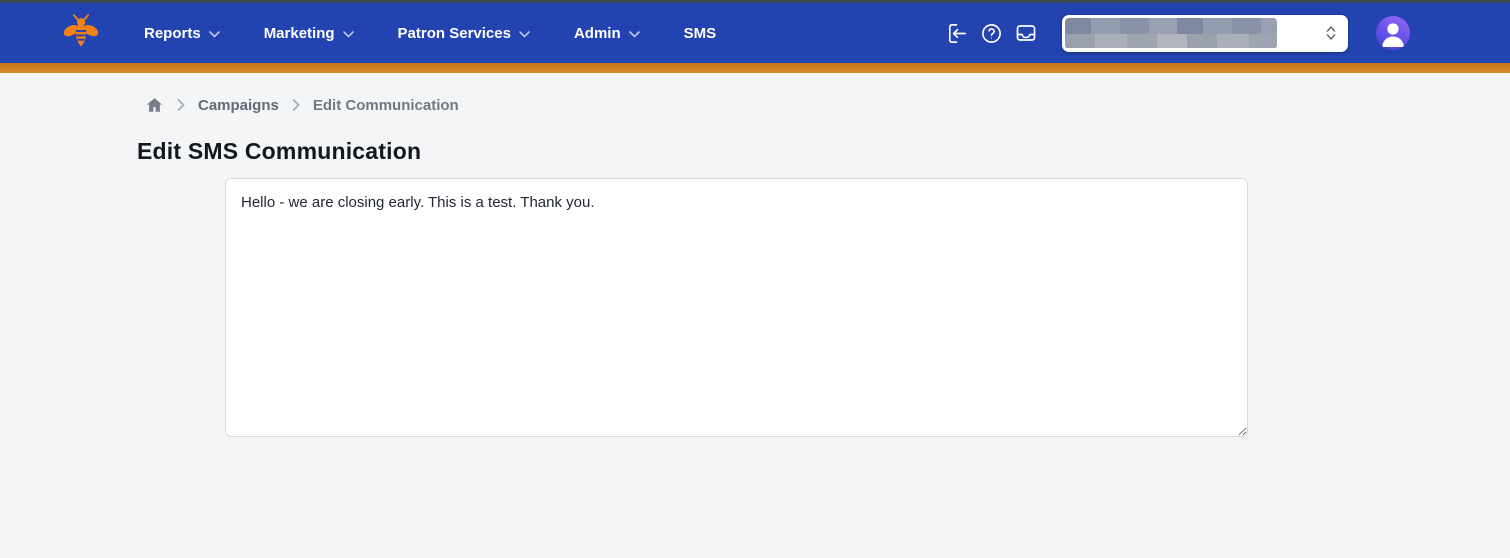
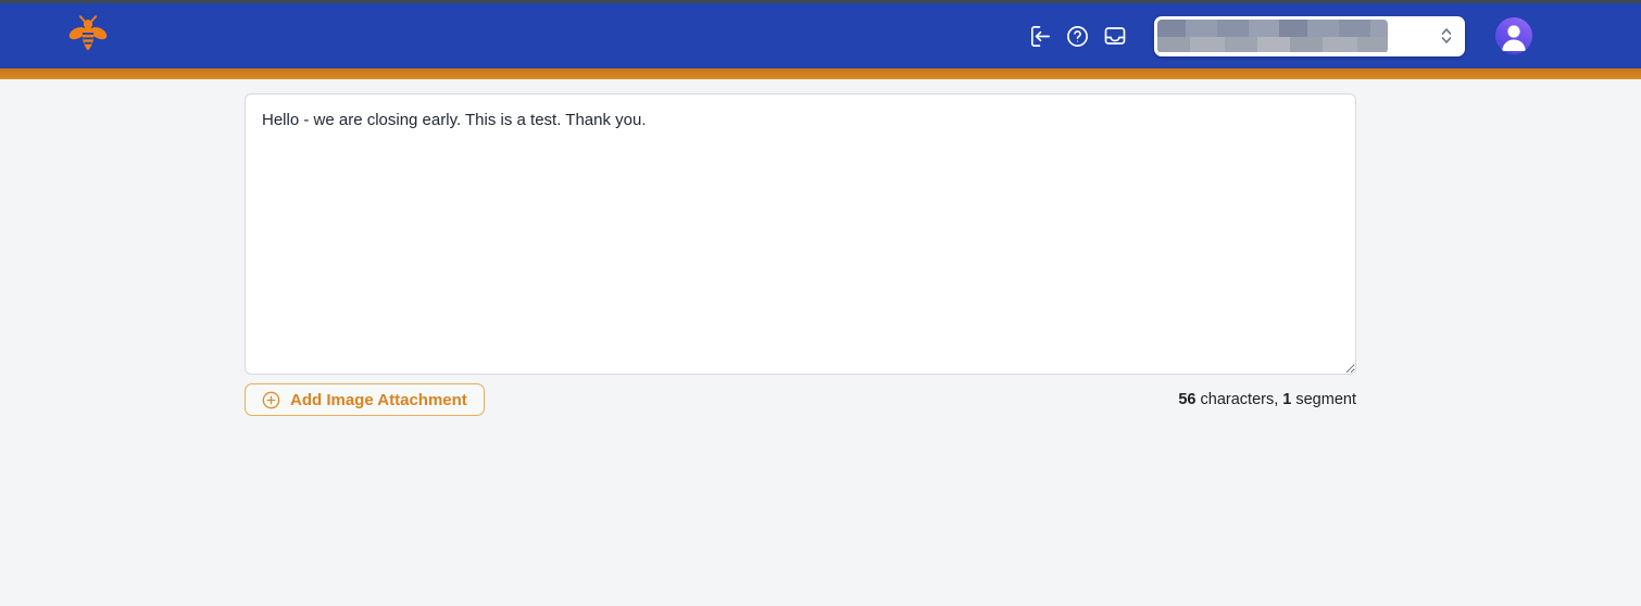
- Reports
- Marketing
- Patron Services
- Admin
- SMS
- Campaigns
- Edit Communication
- Edit SMS Communication
  Hello - we are closing early. This is a test. Thank you.
+ Add Image Attachment
+ 56 characters, 1 segment
